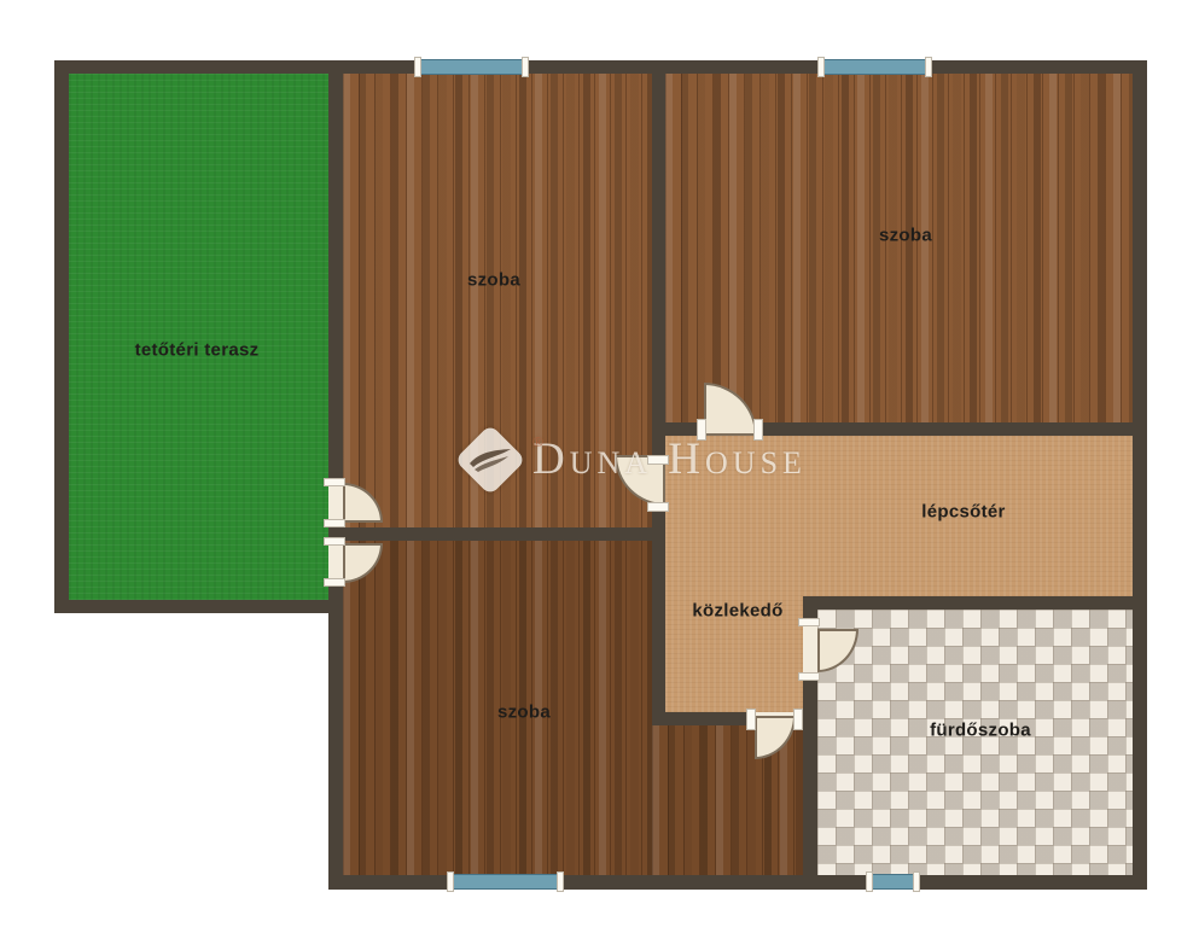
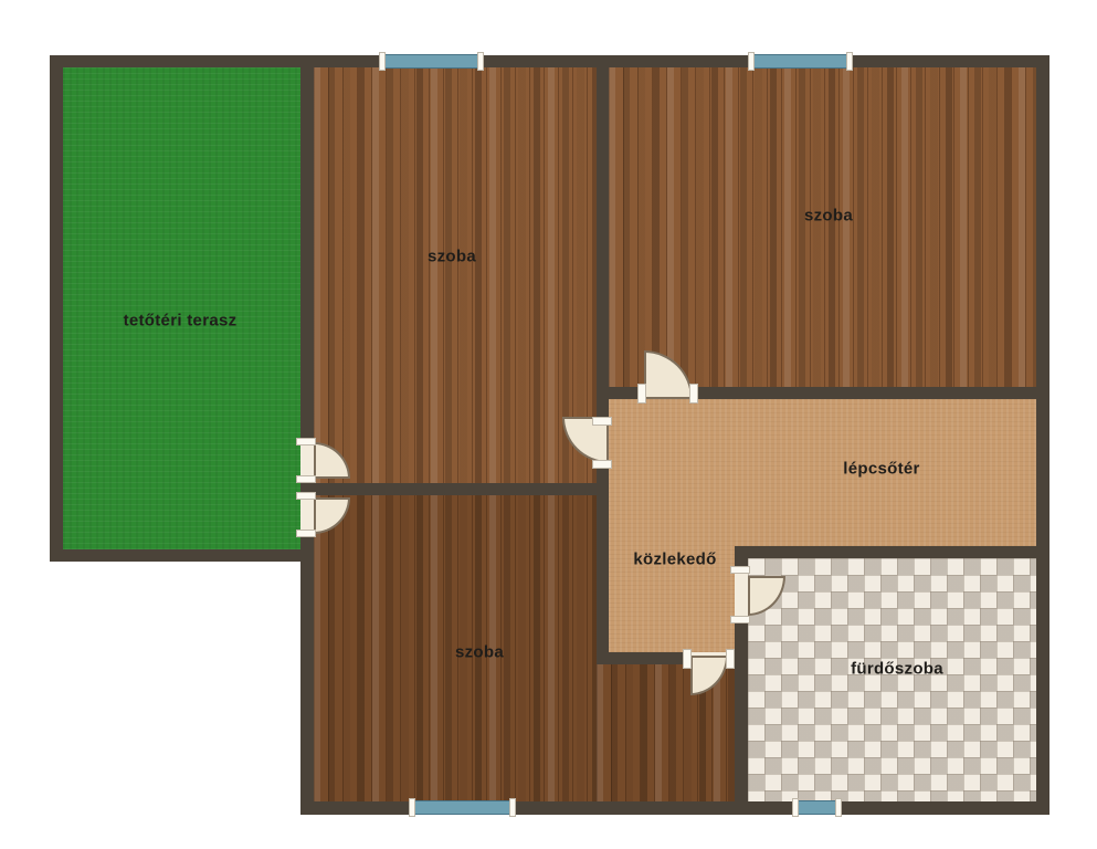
  tetőtéri terasz
  szoba
  szoba
  szoba
  lépcsőtér
  közlekedő
  fürdőszoba
- Duna House
- ®
